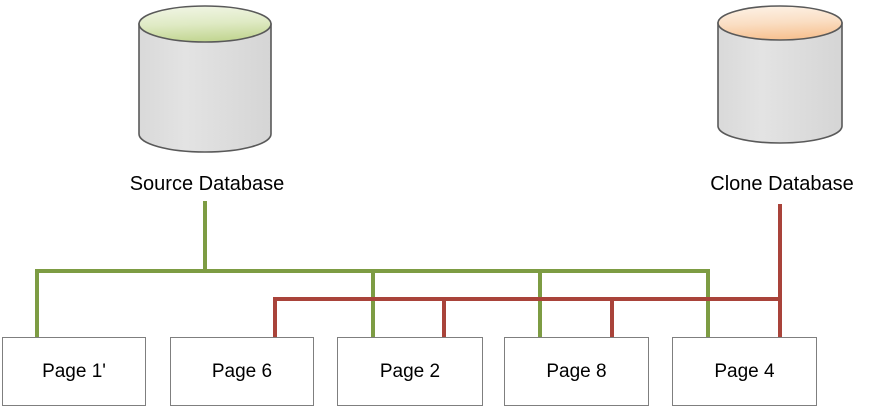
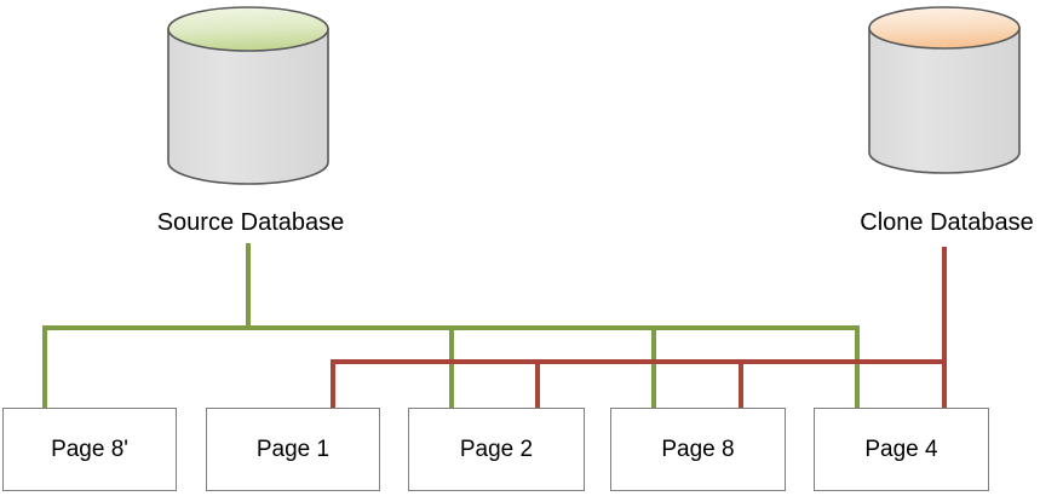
  Source Database
  Clone Database
- Page 1'
+ Page 8'
- Page 6
+ Page 1
  Page 2
  Page 8
  Page 4
